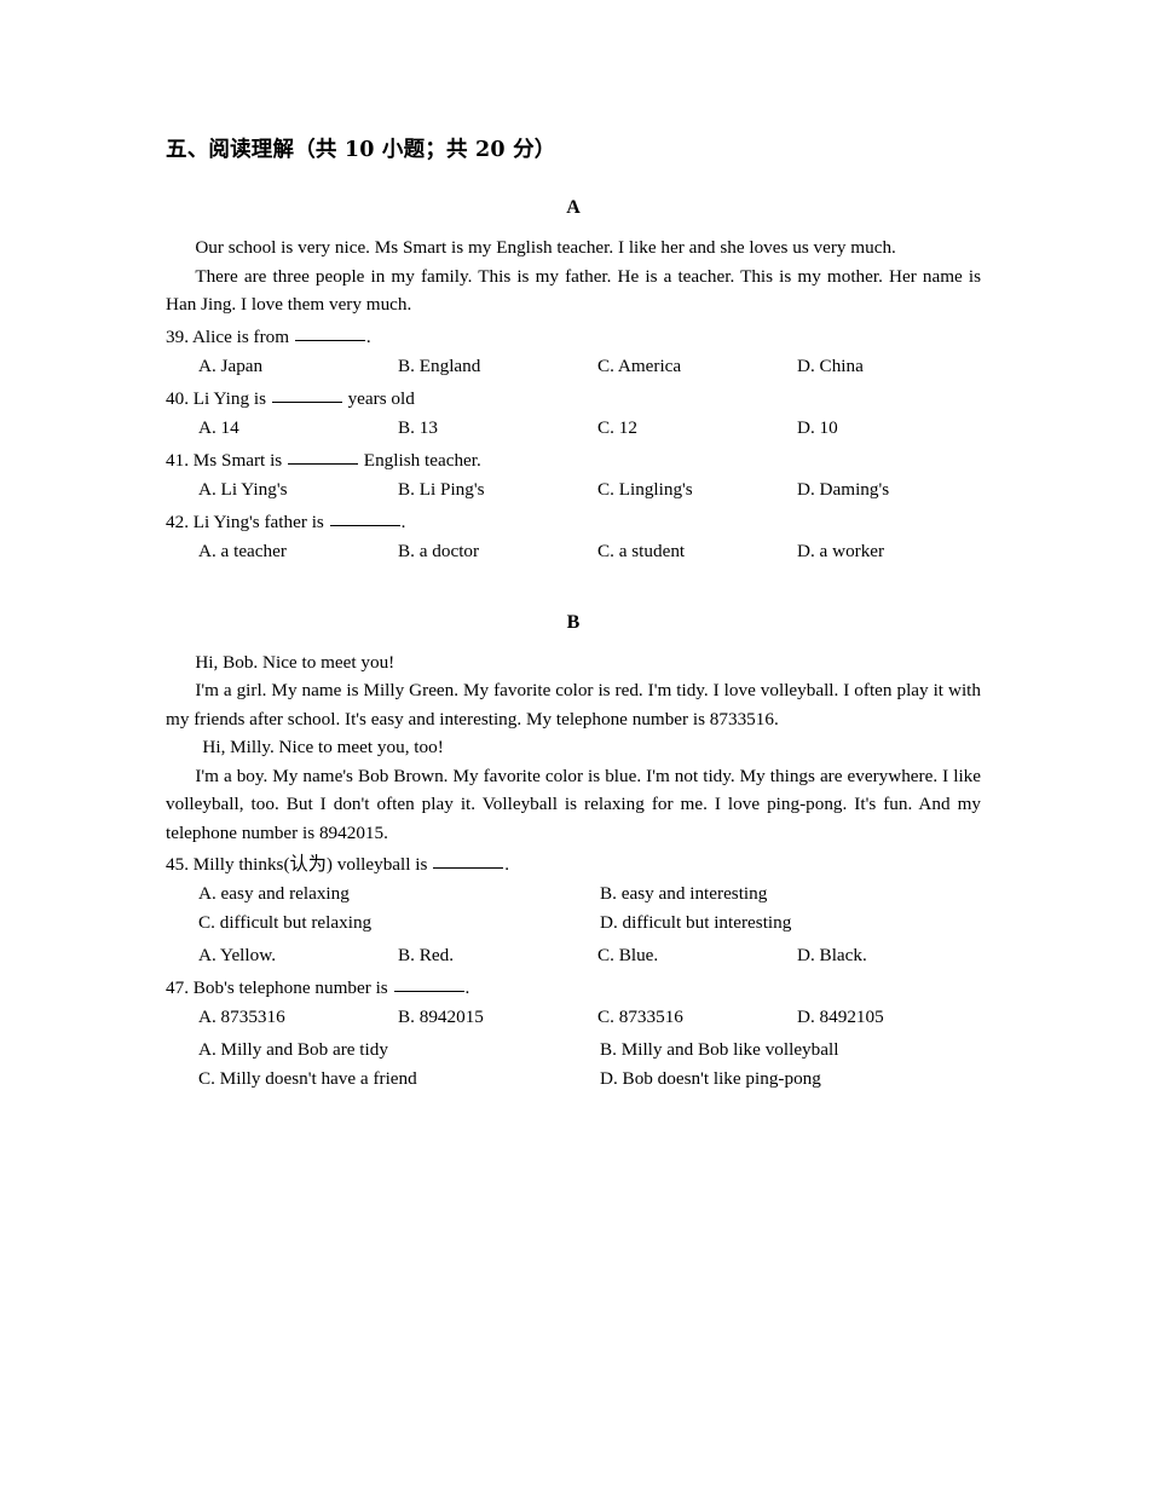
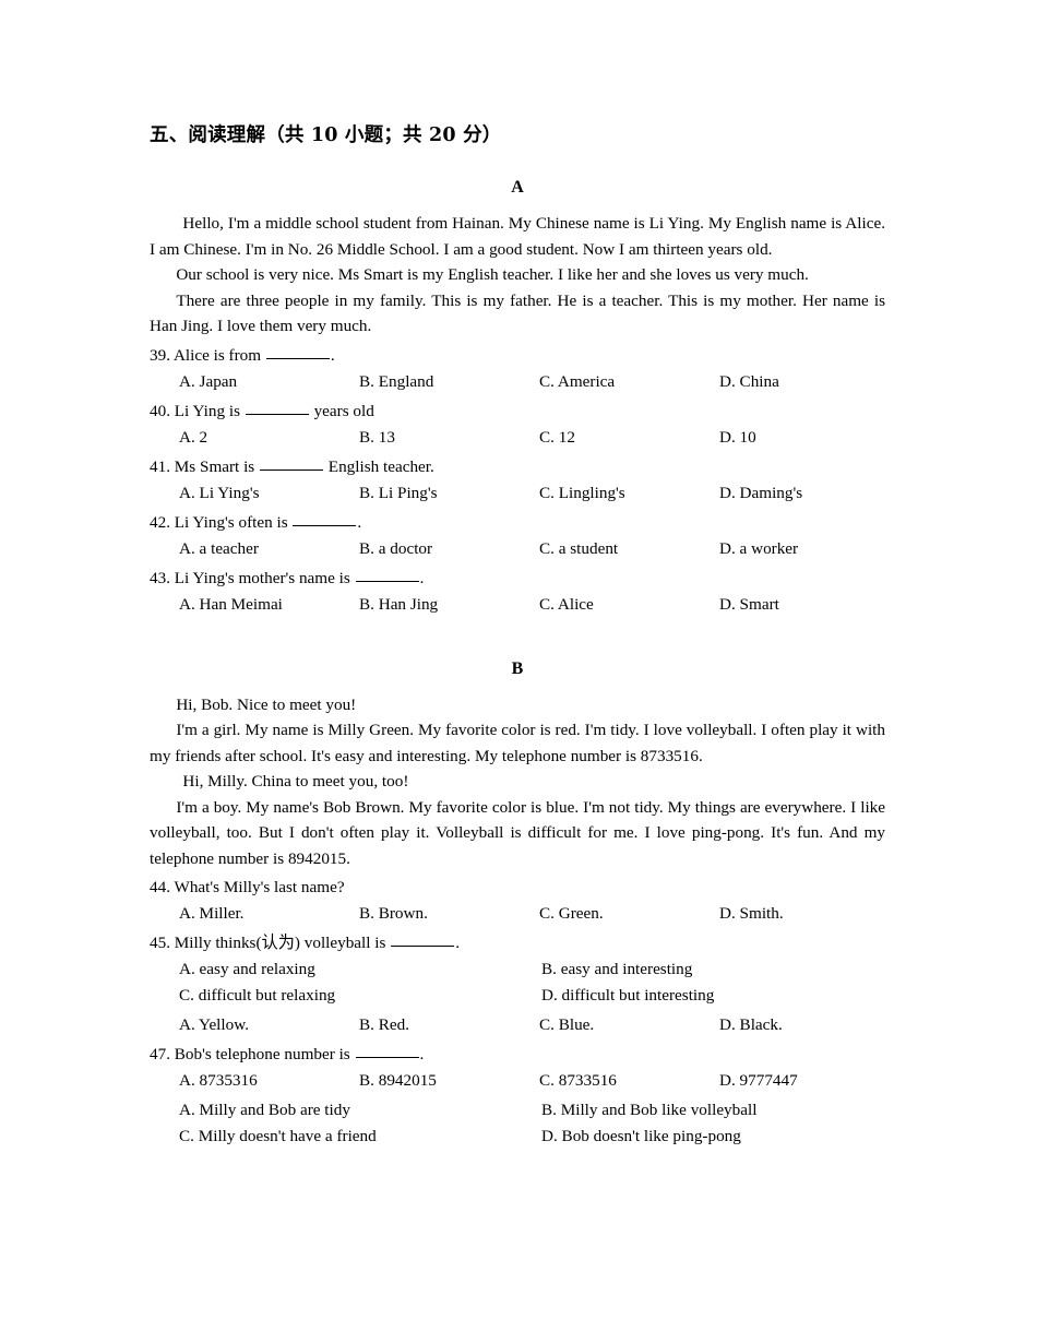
  五、阅读理解（共 10 小题；共 20 分）
  A
+ Hello, I'm a middle school student from Hainan. My Chinese name is Li Ying. My English name is Alice. I am Chinese. I'm in No. 26 Middle School. I am a good student. Now I am thirteen years old.
  Our school is very nice. Ms Smart is my English teacher. I like her and she loves us very much.
  There are three people in my family. This is my father. He is a teacher. This is my mother. Her name is Han Jing. I love them very much.
  39. Alice is from .
  A. Japan
  B. England
  C. America
  D. China
  40. Li Ying is years old
- A. 14
+ A. 2
  B. 13
  C. 12
  D. 10
  41. Ms Smart is English teacher.
  A. Li Ying's
  B. Li Ping's
  C. Lingling's
  D. Daming's
- 42. Li Ying's father is .
+ 42. Li Ying's often is .
  A. a teacher
  B. a doctor
  C. a student
  D. a worker
+ 43. Li Ying's mother's name is .
+ A. Han Meimai
+ B. Han Jing
+ C. Alice
+ D. Smart
  B
  Hi, Bob. Nice to meet you!
  I'm a girl. My name is Milly Green. My favorite color is red. I'm tidy. I love volleyball. I often play it with my friends after school. It's easy and interesting. My telephone number is 8733516.
- Hi, Milly. Nice to meet you, too!
+ Hi, Milly. China to meet you, too!
- I'm a boy. My name's Bob Brown. My favorite color is blue. I'm not tidy. My things are everywhere. I like volleyball, too. But I don't often play it. Volleyball is relaxing for me. I love ping-pong. It's fun. And my telephone number is 8942015.
+ I'm a boy. My name's Bob Brown. My favorite color is blue. I'm not tidy. My things are everywhere. I like volleyball, too. But I don't often play it. Volleyball is difficult for me. I love ping-pong. It's fun. And my telephone number is 8942015.
+ 44. What's Milly's last name?
+ A. Miller.
+ B. Brown.
+ C. Green.
+ D. Smith.
  45. Milly thinks(认为) volleyball is .
  A. easy and relaxing
  B. easy and interesting
  C. difficult but relaxing
  D. difficult but interesting
  A. Yellow.
  B. Red.
  C. Blue.
  D. Black.
  47. Bob's telephone number is .
  A. 8735316
  B. 8942015
  C. 8733516
- D. 8492105
+ D. 9777447
  A. Milly and Bob are tidy
  B. Milly and Bob like volleyball
  C. Milly doesn't have a friend
  D. Bob doesn't like ping-pong
